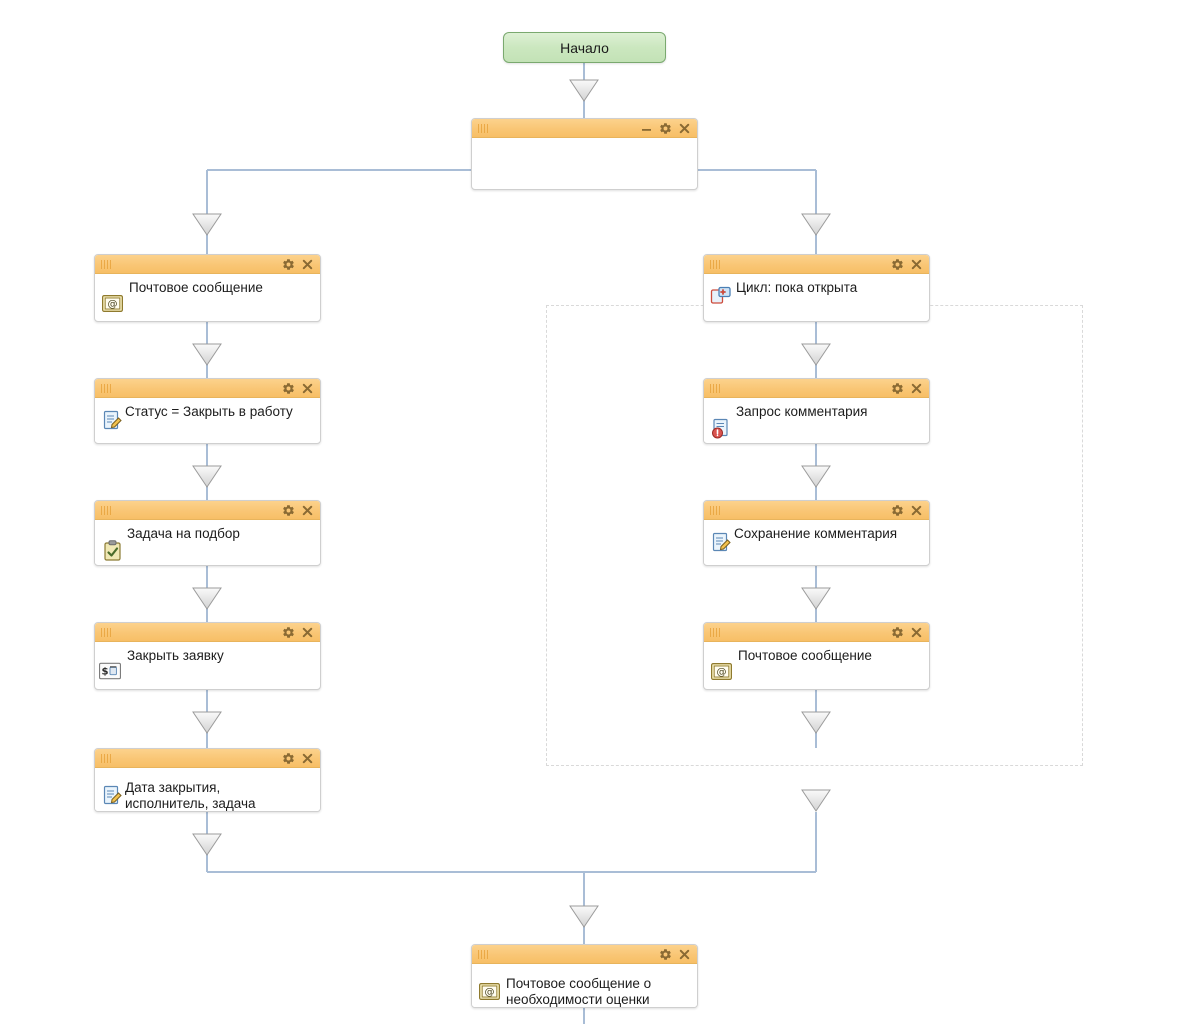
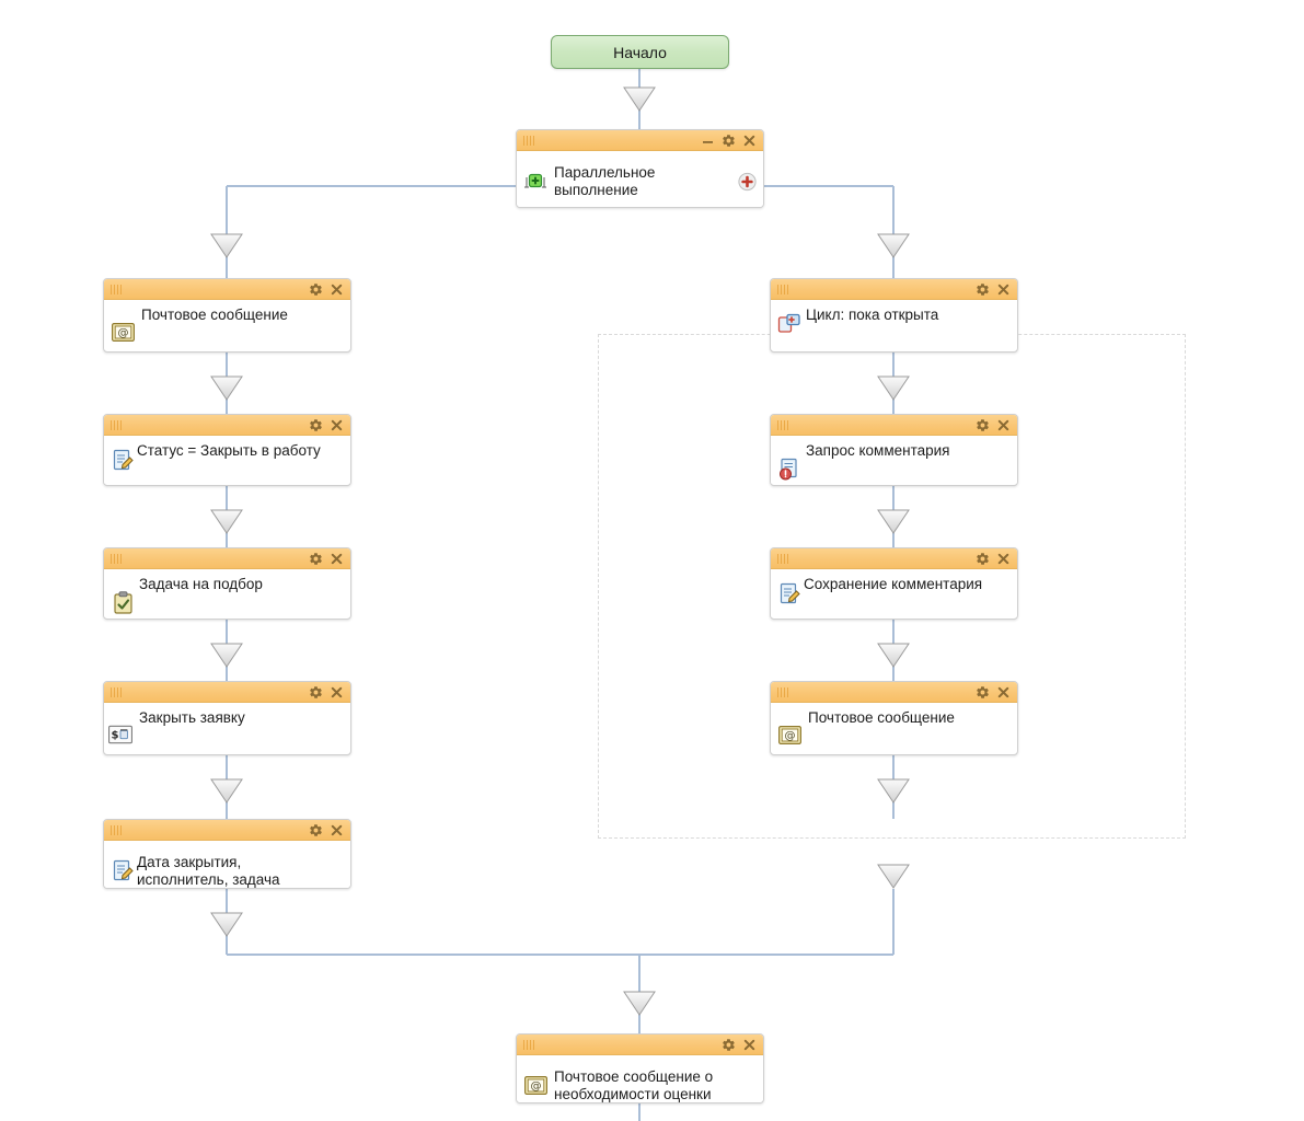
  Начало
+ Параллельное
+ выполнение
  @
  Почтовое сообщение
  Статус = Закрыть в работу
  Задача на подбор
  $
  Закрыть заявку
  Дата закрытия,
  исполнитель, задача
  Цикл: пока открыта
  Запрос комментария
  Сохранение комментария
  @
  Почтовое сообщение
  @
  Почтовое сообщение о
  необходимости оценки
